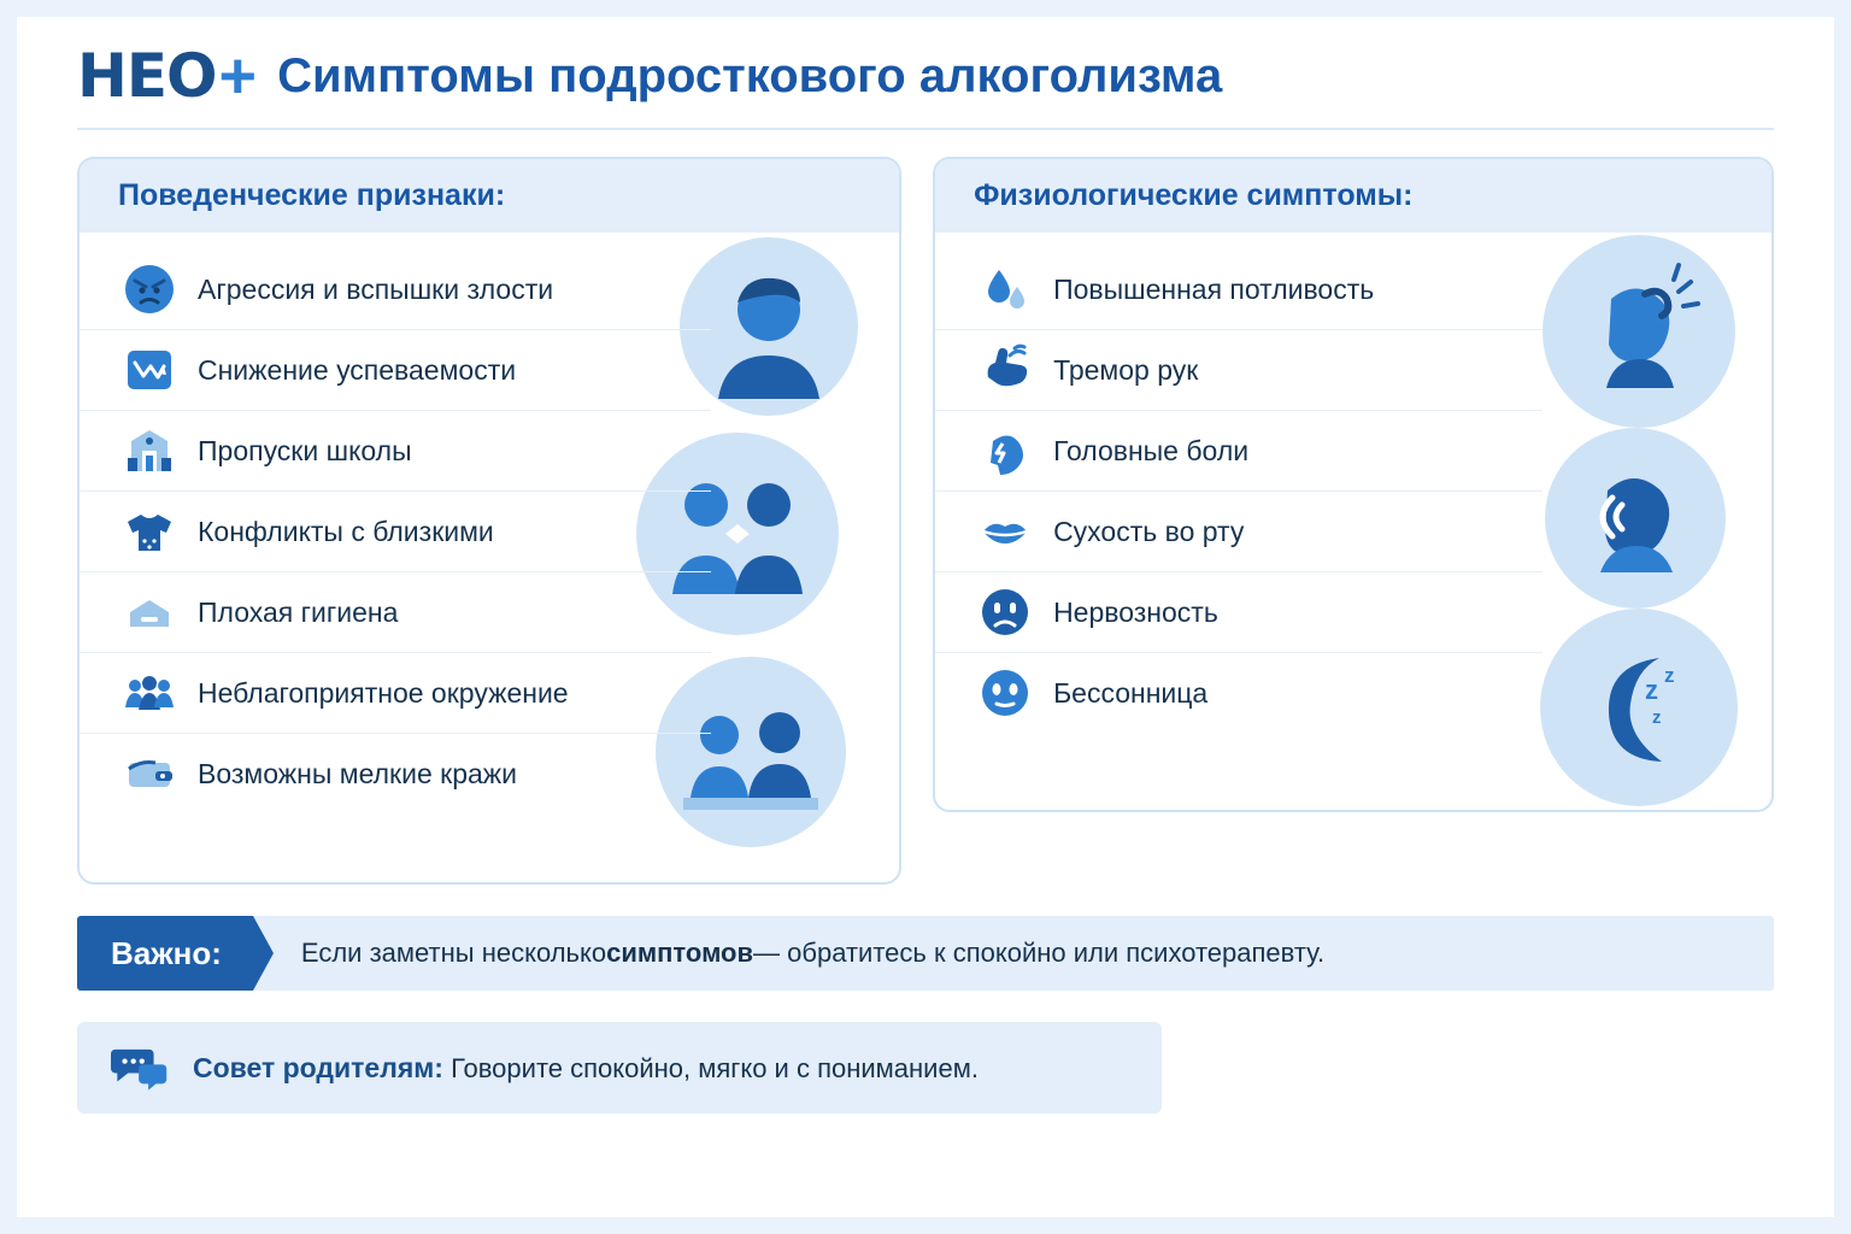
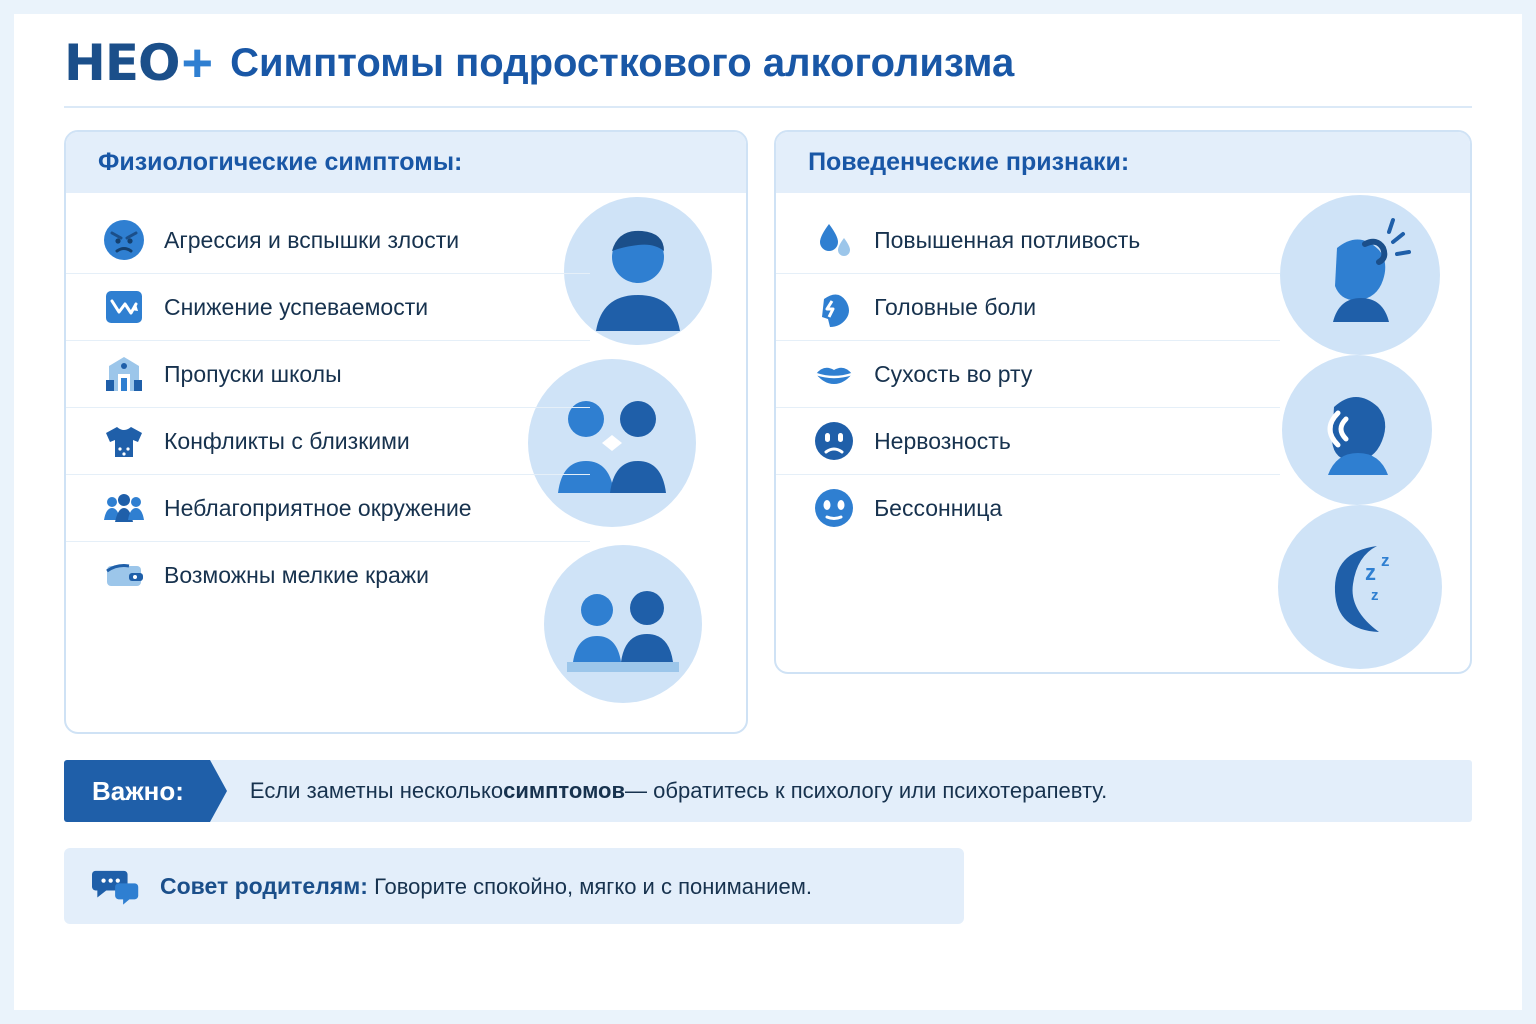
  HEO
  +
  Симптомы подросткового алкоголизма
- Поведенческие признаки:
+ Физиологические симптомы:
  Агрессия и вспышки злости
  Снижение успеваемости
  Пропуски школы
  Конфликты с близкими
- Плохая гигиена
  Неблагоприятное окружение
  Возможны мелкие кражи
- Физиологические симптомы:
+ Поведенческие признаки:
  z
  z
  z
  Повышенная потливость
- Тремор рук
  Головные боли
  Сухость во рту
  Нервозность
  Бессонница
  Важно:
  Если заметны несколько
  симптомов
- — обратитесь к спокойно или психотерапевту.
+ — обратитесь к психологу или психотерапевту.
  Совет родителям: Говорите спокойно, мягко и с пониманием.
